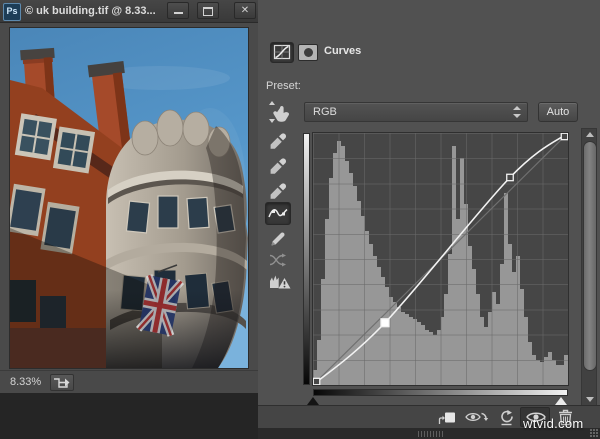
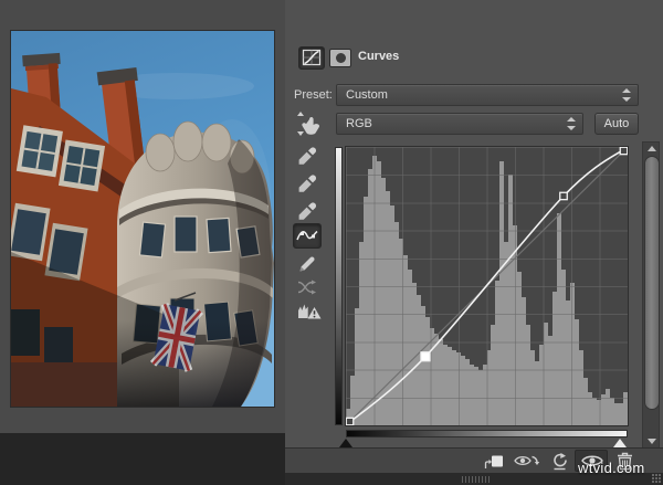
- Ps
- © uk building.tif @ 8.33...
- ✕
- 8.33%
  Curves
  Preset:
+ Custom
  RGB
  Auto
  wtvid.com
